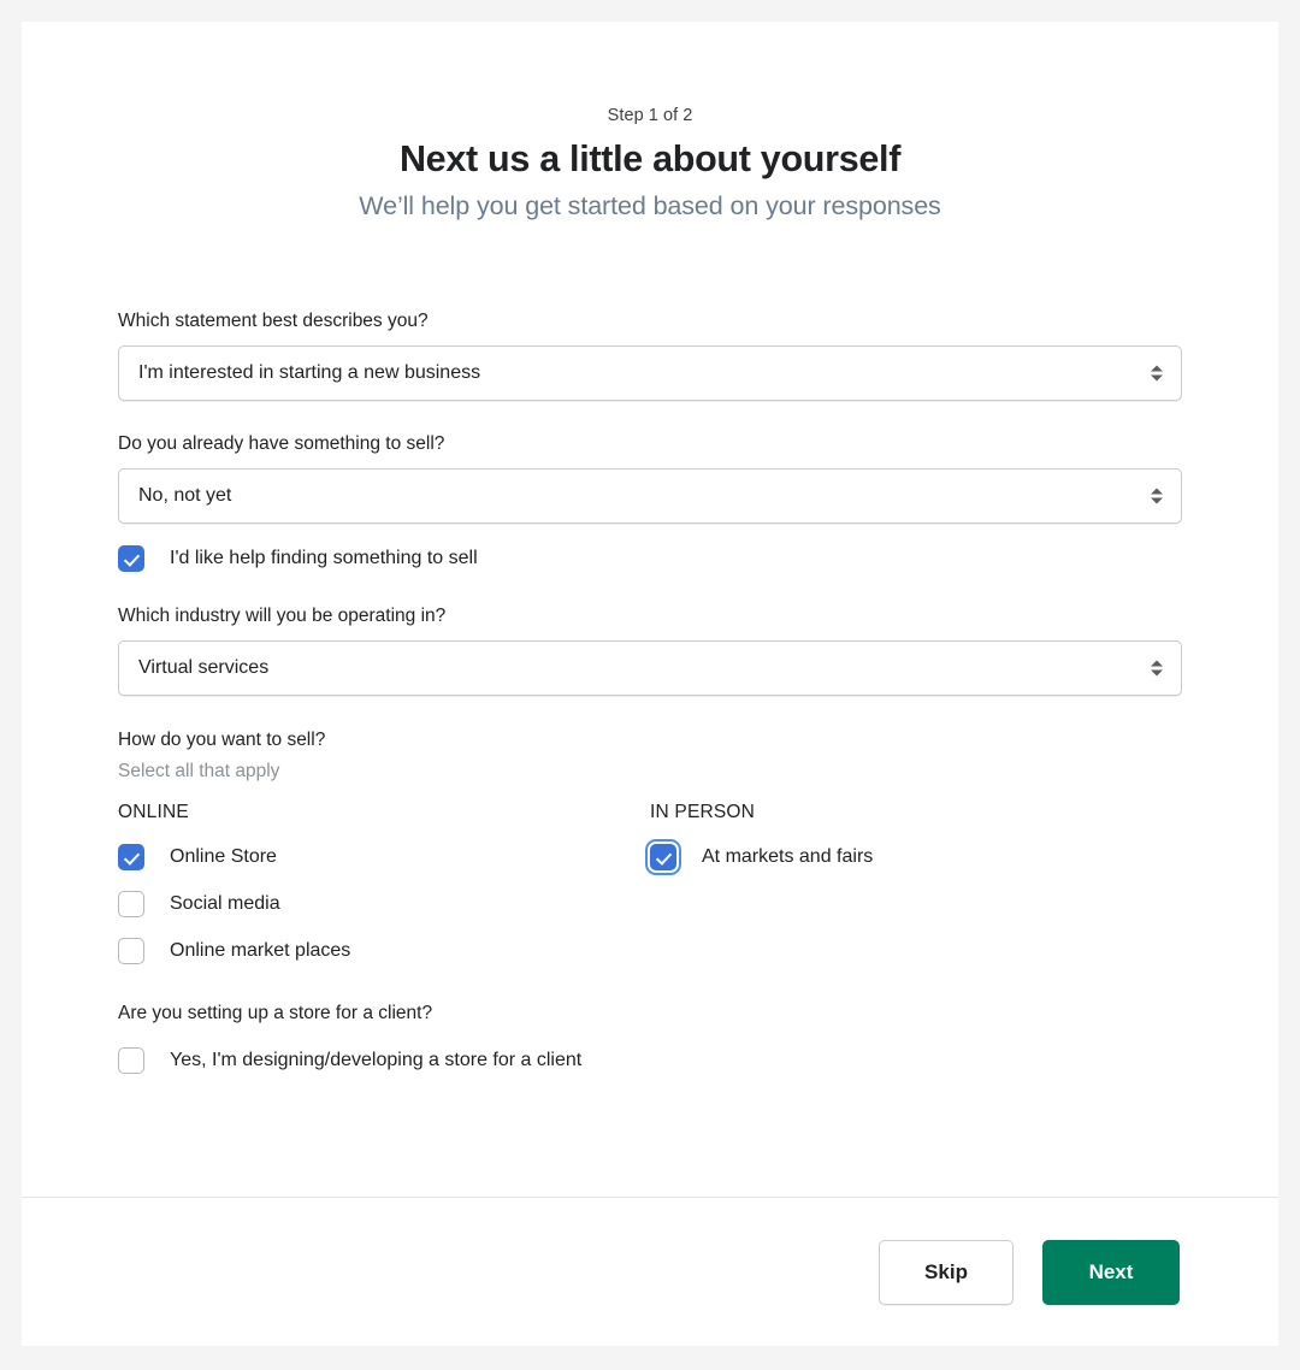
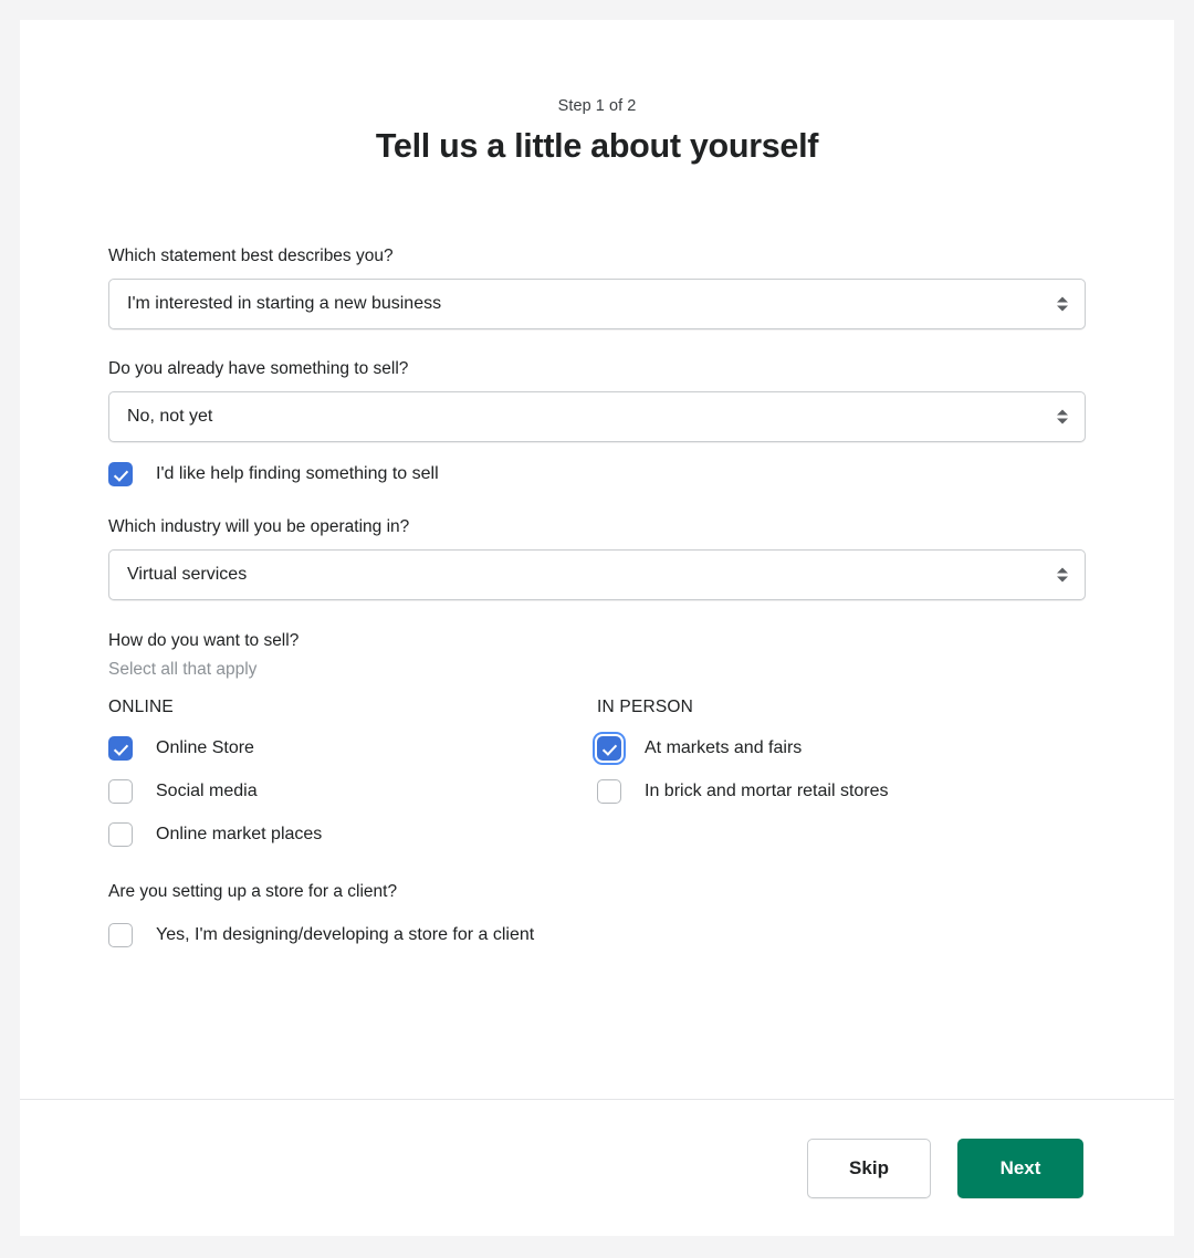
  Step 1 of 2
- Next us a little about yourself
+ Tell us a little about yourself
- We’ll help you get started based on your responses
  Which statement best describes you?
  I'm interested in starting a new business
  Do you already have something to sell?
  No, not yet
  I'd like help finding something to sell
  Which industry will you be operating in?
  Virtual services
  How do you want to sell?
  Select all that apply
  ONLINE
  Online Store
  Social media
  Online market places
  IN PERSON
  At markets and fairs
+ In brick and mortar retail stores
  Are you setting up a store for a client?
  Yes, I'm designing/developing a store for a client
  Skip
  Next
